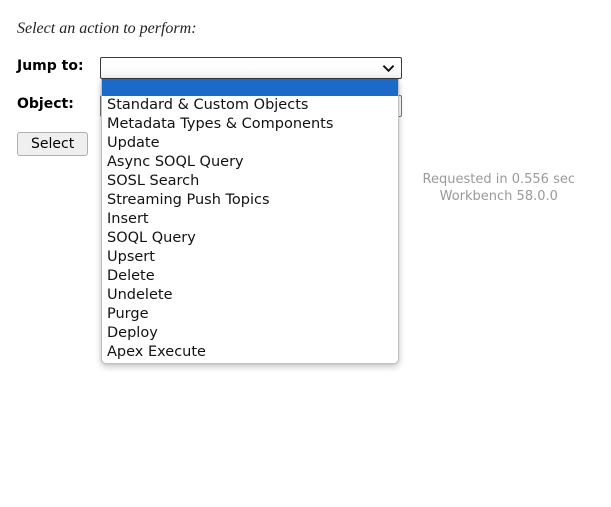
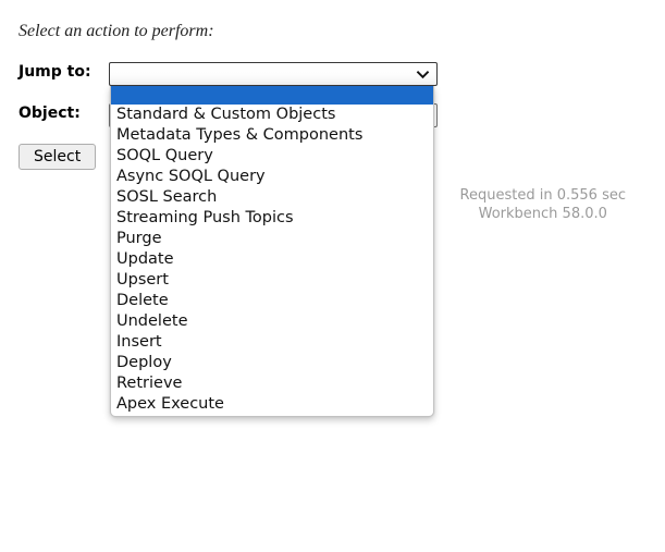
  Select an action to perform:
  Jump to:
  Object:
  Standard & Custom Objects
  Metadata Types & Components
- Update
+ SOQL Query
  Async SOQL Query
  SOSL Search
  Streaming Push Topics
- Insert
+ Purge
- SOQL Query
+ Update
  Upsert
  Delete
  Undelete
- Purge
+ Insert
  Deploy
+ Retrieve
  Apex Execute
  Select
  Requested in 0.556 sec
  Workbench 58.0.0
